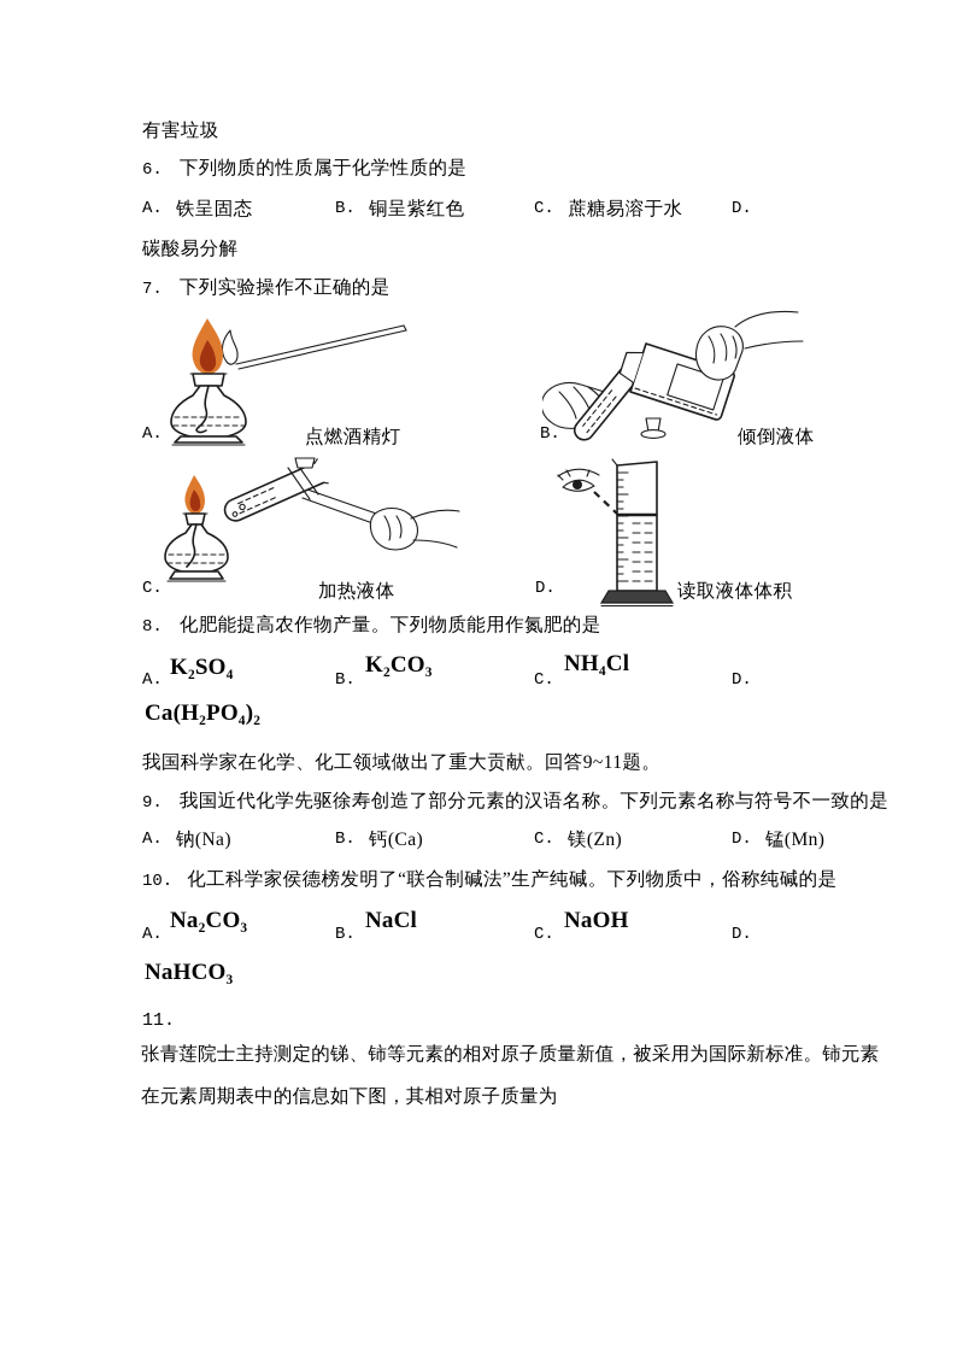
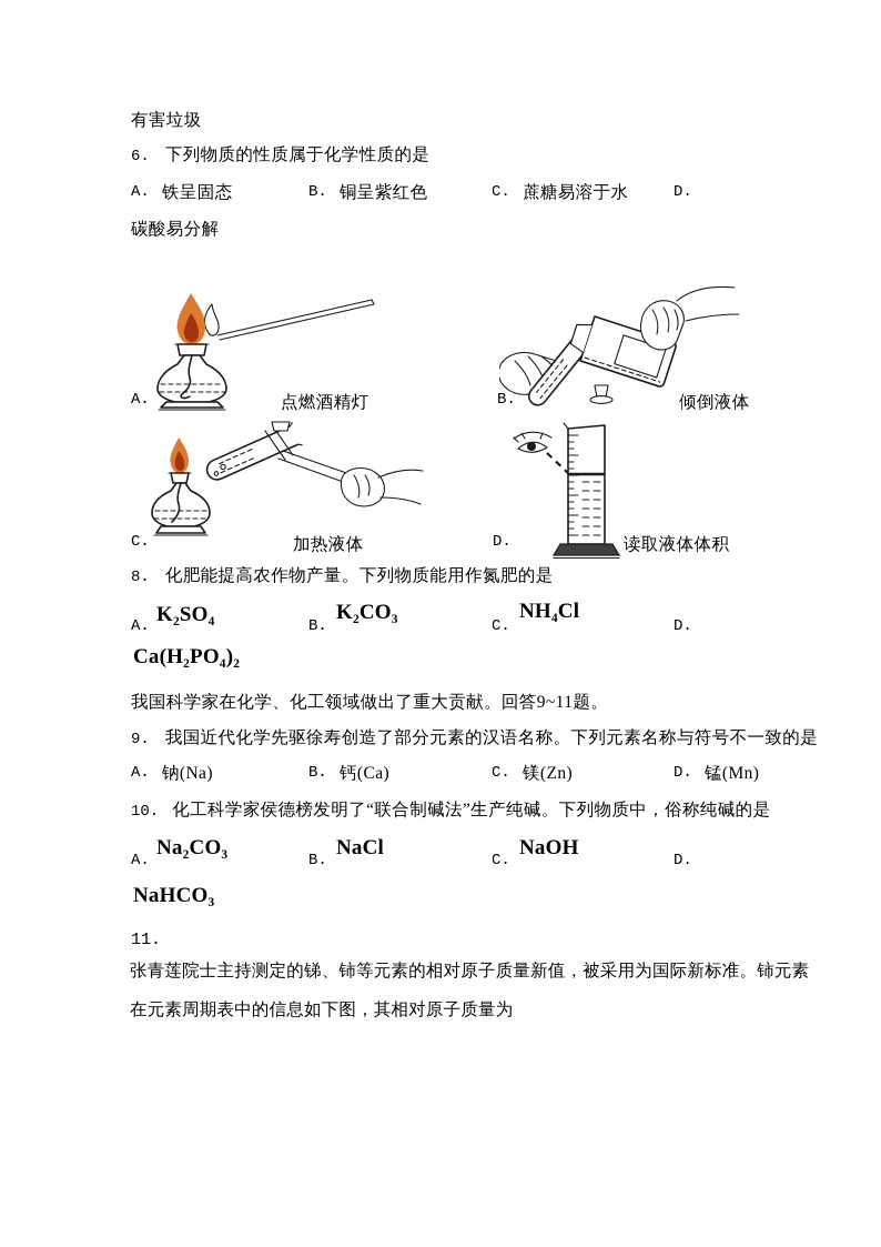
  有害垃圾
  6. 下列物质的性质属于化学性质的是
  A.
  铁呈固态
  B.
  铜呈紫红色
  C.
  蔗糖易溶于水
  D.
  碳酸易分解
- 7. 下列实验操作不正确的是
  A.
  点燃酒精灯
  B.
  倾倒液体
  C.
  加热液体
  D.
  读取液体体积
  8. 化肥能提高农作物产量。下列物质能用作氮肥的是
  A.
  K₂SO₄
  B.
  K₂CO₃
  C.
  NH₄Cl
  D.
  Ca(H₂PO₄)₂
  我国科学家在化学、化工领域做出了重大贡献。回答9~11题。
  9. 我国近代化学先驱徐寿创造了部分元素的汉语名称。下列元素名称与符号不一致的是
  A.
  钠(Na)
  B.
  钙(Ca)
  C.
  镁(Zn)
  D.
  锰(Mn)
  10. 化工科学家侯德榜发明了“联合制碱法”生产纯碱。下列物质中，俗称纯碱的是
  A.
  Na₂CO₃
  B.
  NaCl
  C.
  NaOH
  D.
  NaHCO₃
  11.
  张青莲院士主持测定的锑、铈等元素的相对原子质量新值，被采用为国际新标准。铈元素
  在元素周期表中的信息如下图，其相对原子质量为
